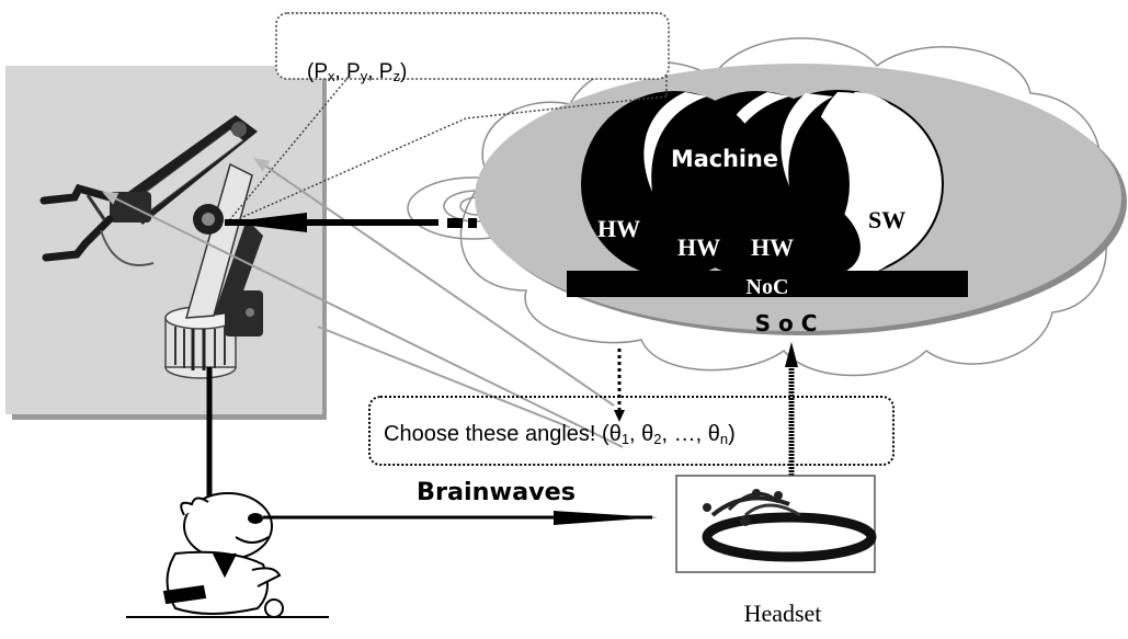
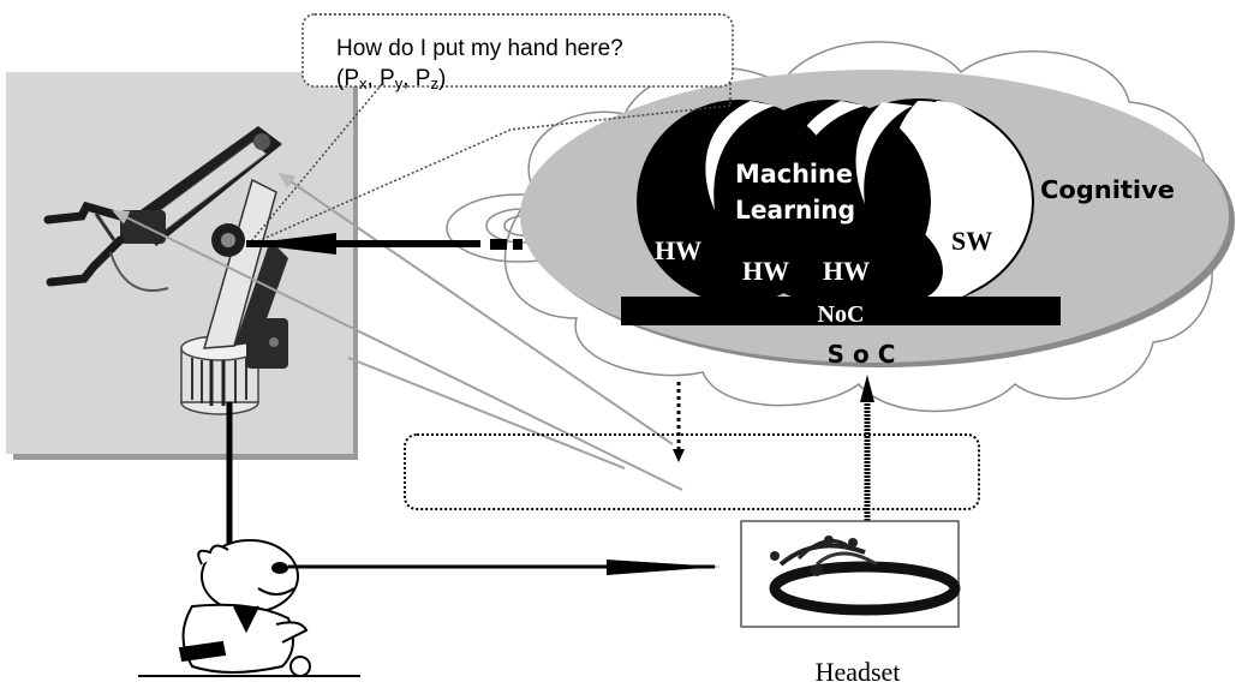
  HW
  HW
  HW
  SW
  Machine
+ Learning
+ Cognitive
  NoC
  S o C
+ How do I put my hand here?
  (Px, Py, Pz)
- Choose these angles! (θ1, θ2, …, θn)
- Brainwaves
  Headset
